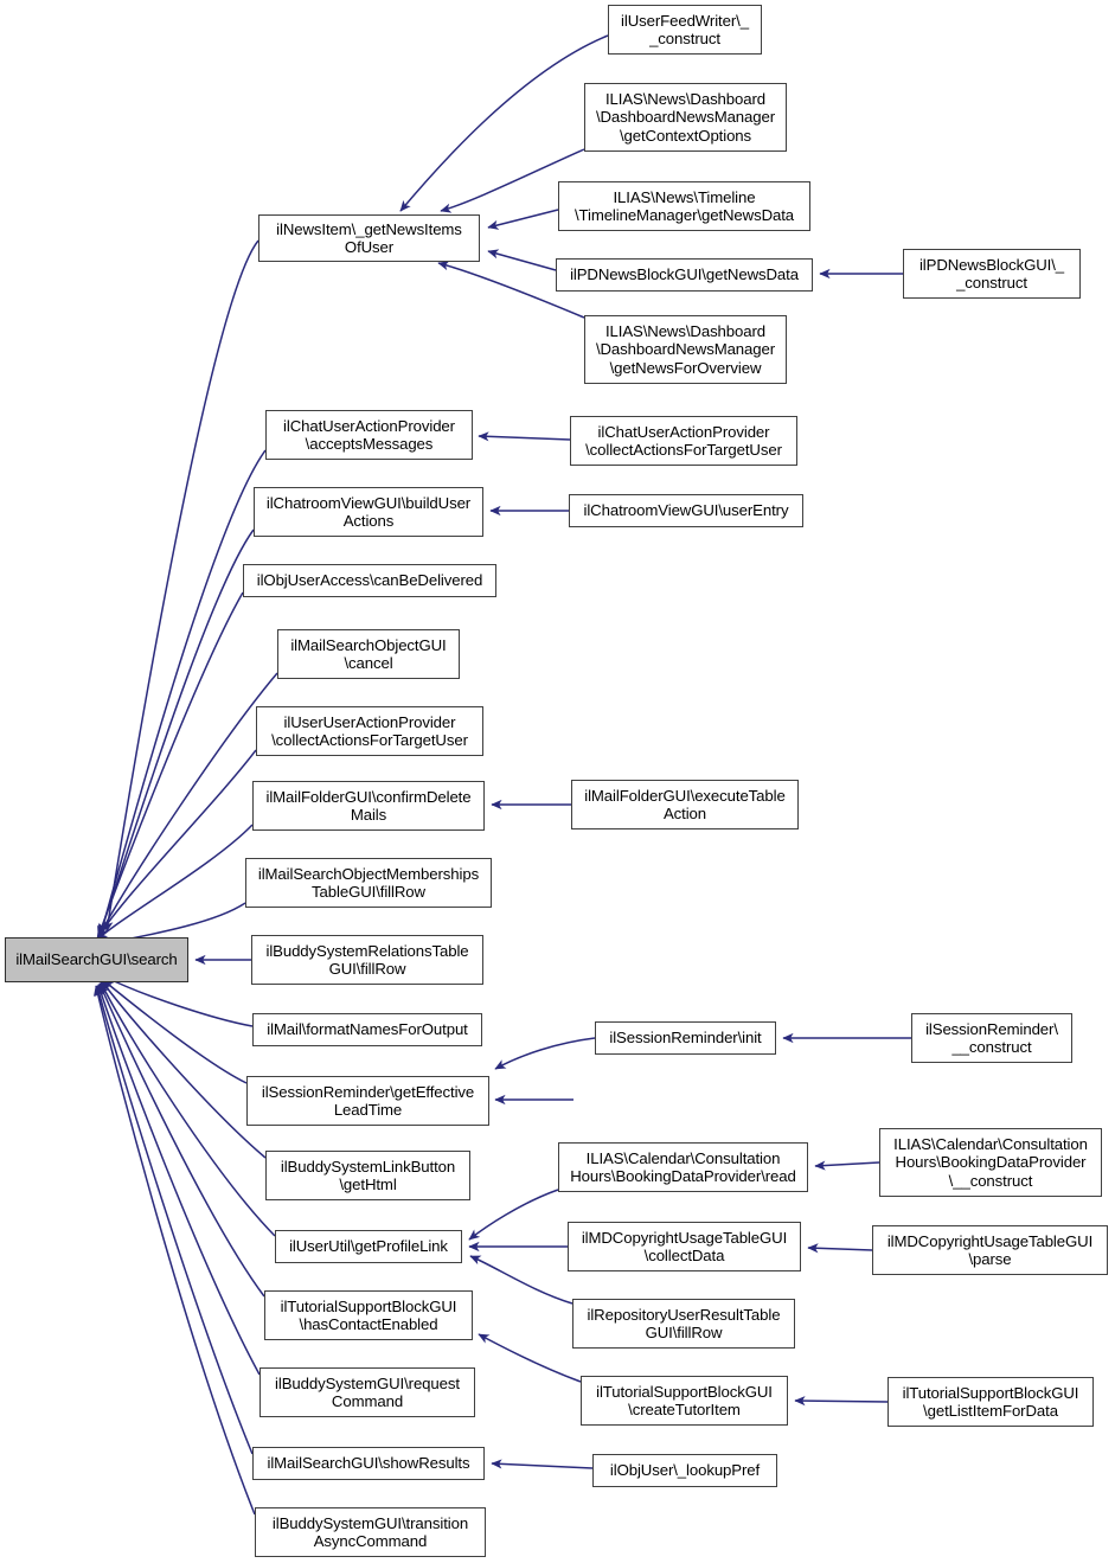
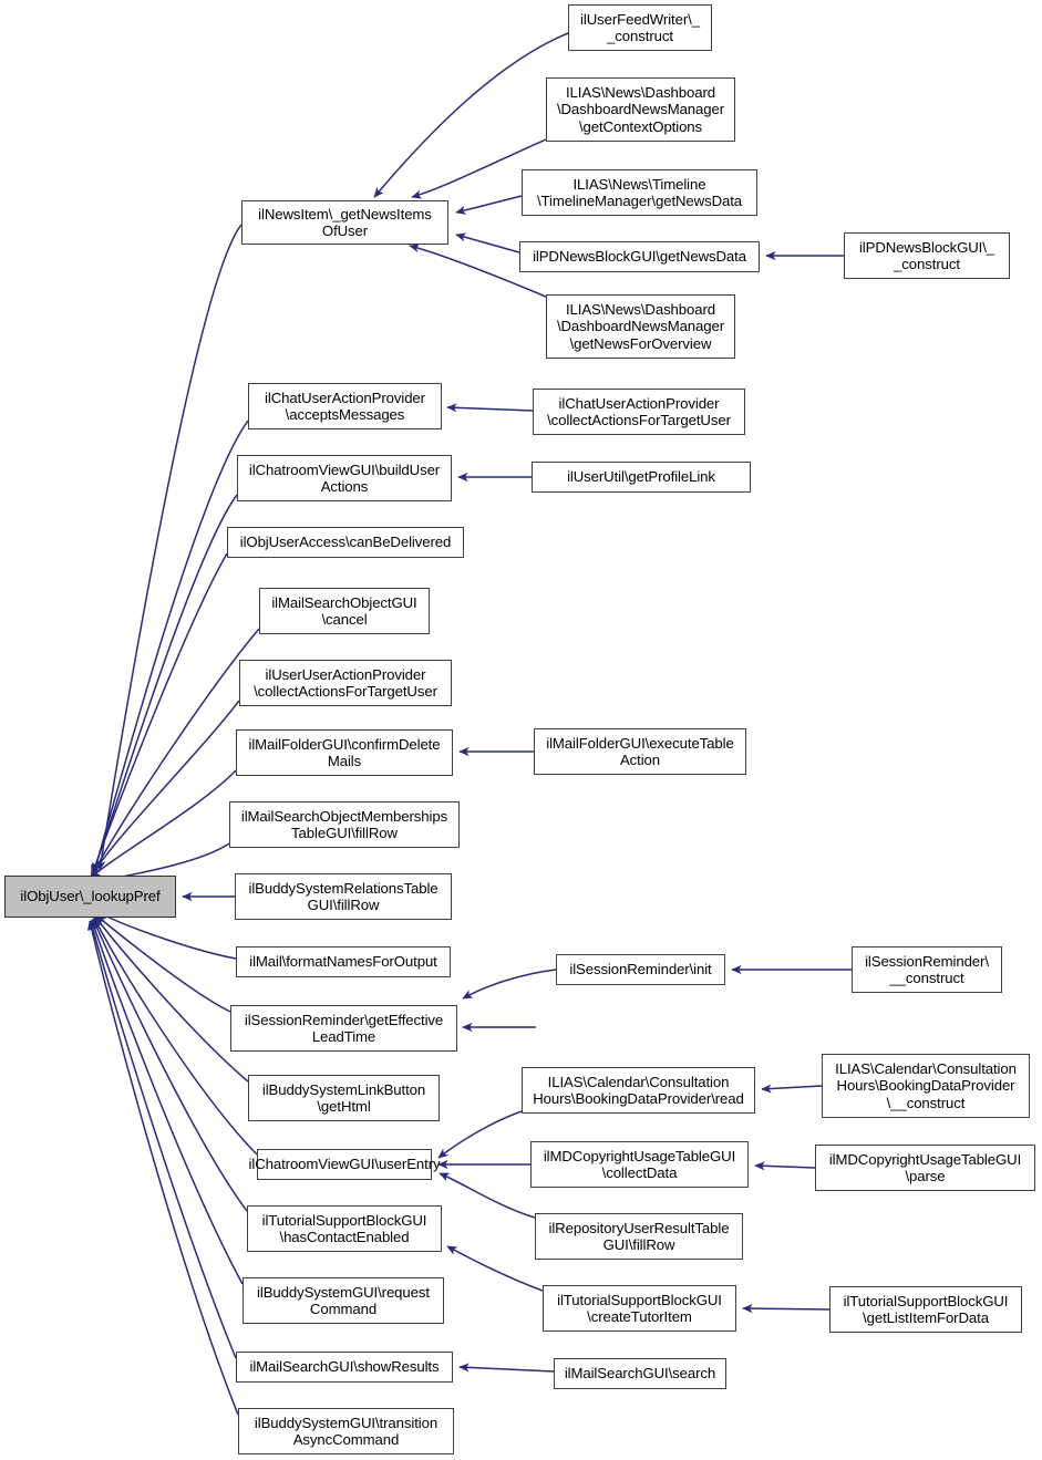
- ilMailSearchGUI\search
+ ilObjUser\_lookupPref
  ilNewsItem\_getNewsItems
  OfUser
  ilChatUserActionProvider
  \acceptsMessages
  ilChatroomViewGUI\buildUser
  Actions
  ilObjUserAccess\canBeDelivered
  ilMailSearchObjectGUI
  \cancel
  ilUserUserActionProvider
  \collectActionsForTargetUser
  ilMailFolderGUI\confirmDelete
  Mails
  ilMailSearchObjectMemberships
  TableGUI\fillRow
  ilBuddySystemRelationsTable
  GUI\fillRow
  ilMail\formatNamesForOutput
  ilSessionReminder\getEffective
  LeadTime
  ilBuddySystemLinkButton
  \getHtml
- ilUserUtil\getProfileLink
+ ilChatroomViewGUI\userEntry
  ilTutorialSupportBlockGUI
  \hasContactEnabled
  ilBuddySystemGUI\request
  Command
  ilMailSearchGUI\showResults
  ilBuddySystemGUI\transition
  AsyncCommand
  ilUserFeedWriter\_
  _construct
  ILIAS\News\Dashboard
  \DashboardNewsManager
  \getContextOptions
  ILIAS\News\Timeline
  \TimelineManager\getNewsData
  ilPDNewsBlockGUI\getNewsData
  ILIAS\News\Dashboard
  \DashboardNewsManager
  \getNewsForOverview
  ilChatUserActionProvider
  \collectActionsForTargetUser
- ilChatroomViewGUI\userEntry
+ ilUserUtil\getProfileLink
  ilMailFolderGUI\executeTable
  Action
  ilSessionReminder\init
  ILIAS\Calendar\Consultation
  Hours\BookingDataProvider\read
  ilMDCopyrightUsageTableGUI
  \collectData
  ilRepositoryUserResultTable
  GUI\fillRow
  ilTutorialSupportBlockGUI
  \createTutorItem
- ilObjUser\_lookupPref
+ ilMailSearchGUI\search
  ilPDNewsBlockGUI\_
  _construct
  ilSessionReminder\
  __construct
  ILIAS\Calendar\Consultation
  Hours\BookingDataProvider
  \__construct
  ilMDCopyrightUsageTableGUI
  \parse
  ilTutorialSupportBlockGUI
  \getListItemForData
